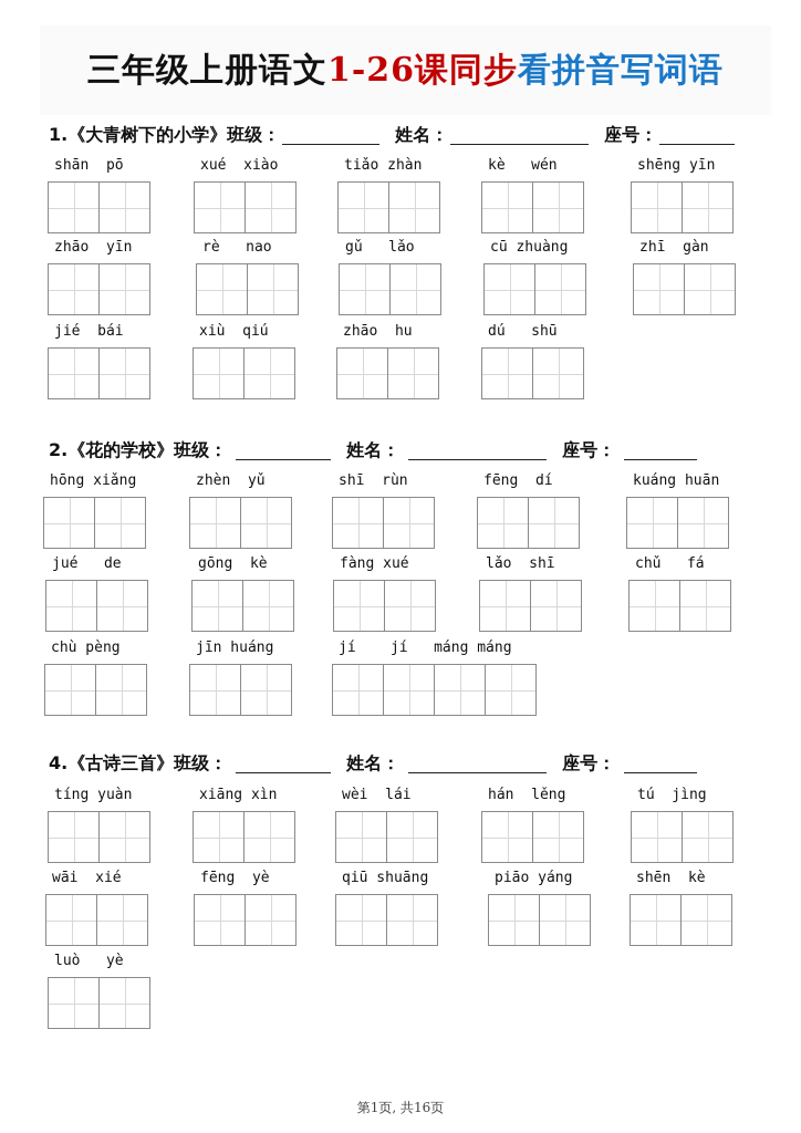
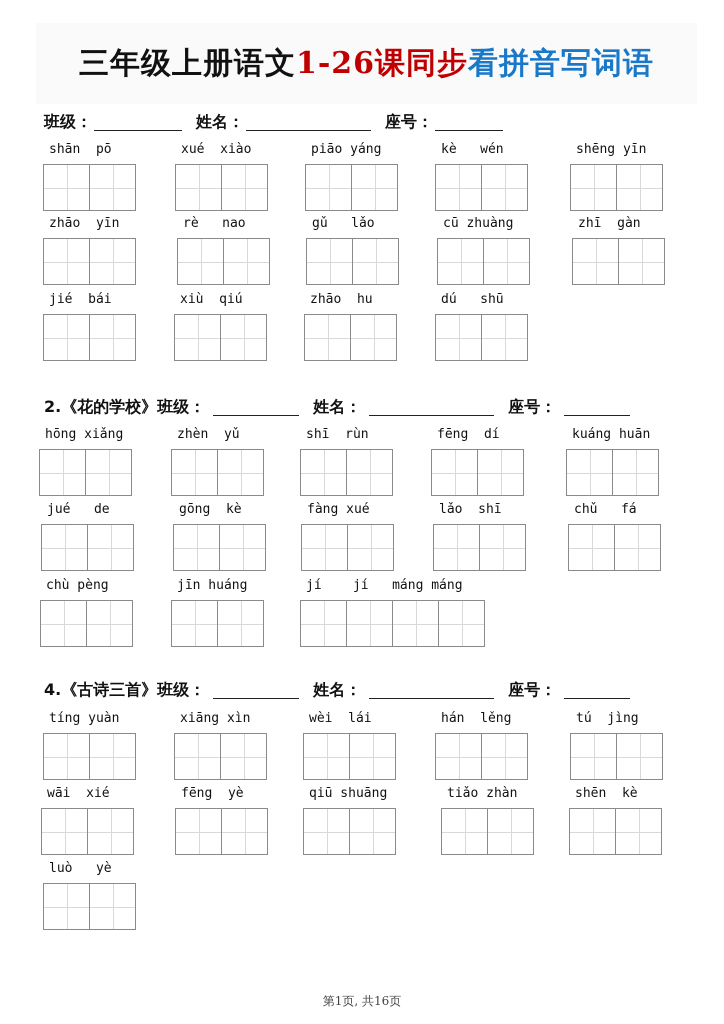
  三年级上册语文1-26课同步看拼音写词语
- 1.《大青树下的小学》
  班级：
  姓名：
  座号：
  2.《花的学校》
  班级：
  姓名：
  座号：
  4.《古诗三首》
  班级：
  姓名：
  座号：
  shān pō
  xué xiào
- tiǎo zhàn
+ piāo yáng
  kè wén
  shēng yīn
  zhāo yīn
  rè nao
  gǔ lǎo
  cū zhuàng
  zhī gàn
  jié bái
  xiù qiú
  zhāo hu
  dú shū
  hōng xiǎng
  zhèn yǔ
  shī rùn
  fēng dí
  kuáng huān
  jué de
  gōng kè
  fàng xué
  lǎo shī
  chǔ fá
  chù pèng
  jīn huáng
  jí jí máng máng
  tíng yuàn
  xiāng xìn
  wèi lái
  hán lěng
  tú jìng
  wāi xié
  fēng yè
  qiū shuāng
- piāo yáng
+ tiǎo zhàn
  shēn kè
  luò yè
  第1页, 共16页
